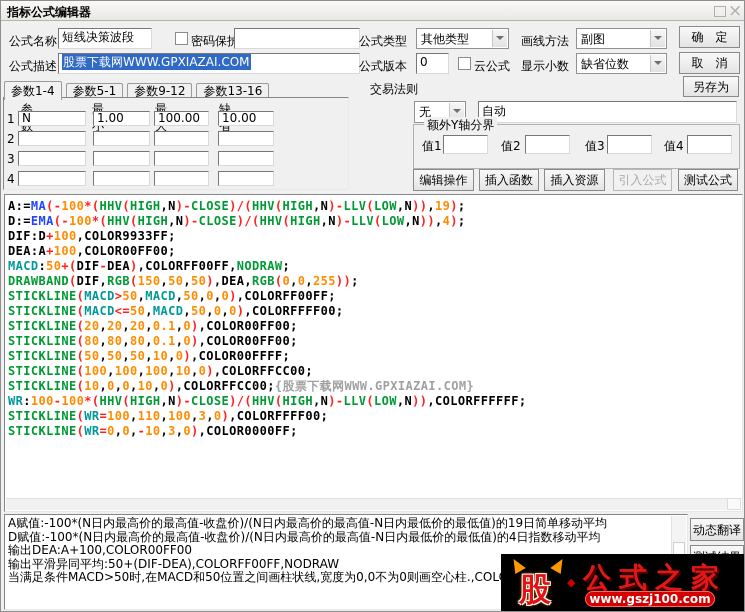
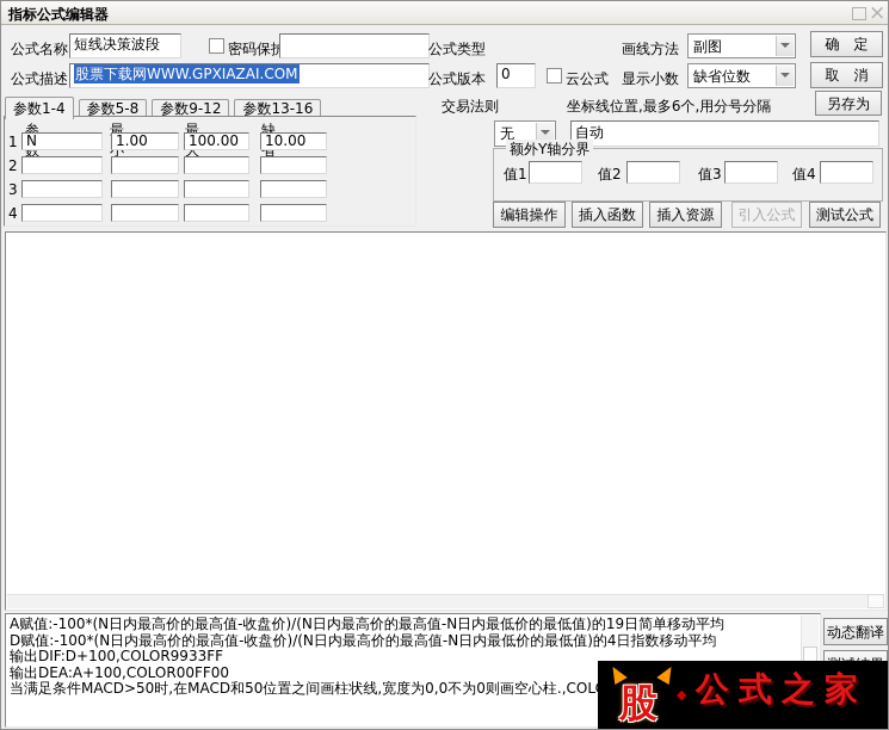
  指标公式编辑器
  ×
  公式名称
  短线决策波段
  密码保护
  公式类型
- 其他类型
  画线方法
  副图
  确 定
  公式描述
  股票下载网WWW.GPXIAZAI.COM
  公式版本
  0
  云公式
  显示小数
  缺省位数
  取 消
  另存为
- 参数1-4 参数5-1 参数9-12 参数13-16
+ 参数1-4 参数5-8 参数9-12 参数13-16
  参数
  最小
  最大
  缺省
  1
  N
  1.00
  100.00
  10.00
  2
  3
  4
  交易法则
+ 坐标线位置,最多6个,用分号分隔
  无
  自动
  额外Y轴分界
  值1
  值2
  值3
  值4
  编辑操作
  插入函数
  插入资源
  引入公式
  测试公式
- A:=MA(-100*(HHV(HIGH,N)-CLOSE)/(HHV(HIGH,N)-LLV(LOW,N)),19);
- D:=EMA(-100*(HHV(HIGH,N)-CLOSE)/(HHV(HIGH,N)-LLV(LOW,N)),4);
- DIF:D+100,COLOR9933FF;
- DEA:A+100,COLOR00FF00;
- MACD:50+(DIF-DEA),COLORFF00FF,NODRAW;
- DRAWBAND(DIF,RGB(150,50,50),DEA,RGB(0,0,255));
- STICKLINE(MACD>50,MACD,50,0,0),COLORFF00FF;
- STICKLINE(MACD<=50,MACD,50,0,0),COLORFFFF00;
- STICKLINE(20,20,20,0.1,0),COLOR00FF00;
- STICKLINE(80,80,80,0.1,0),COLOR00FF00;
- STICKLINE(50,50,50,10,0),COLOR00FFFF;
- STICKLINE(100,100,100,10,0),COLORFFCC00;
- STICKLINE(10,0,0,10,0),COLORFFCC00;{股票下载网WWW.GPXIAZAI.COM}
- WR:100-100*(HHV(HIGH,N)-CLOSE)/(HHV(HIGH,N)-LLV(LOW,N)),COLORFFFFFF;
- STICKLINE(WR=100,110,100,3,0),COLORFFFF00;
- STICKLINE(WR=0,0,-10,3,0),COLOR0000FF;
  A赋值:-100*(N日内最高价的最高值-收盘价)/(N日内最高价的最高值-N日内最低价的最低值)的19日简单移动平均
  D赋值:-100*(N日内最高价的最高值-收盘价)/(N日内最高价的最高值-N日内最低价的最低值)的4日指数移动平均
+ 输出DIF:D+100,COLOR9933FF
  输出DEA:A+100,COLOR00FF00
- 输出平滑异同平均:50+(DIF-DEA),COLORFF00FF,NODRAW
  当满足条件MACD>50时,在MACD和50位置之间画柱状线,宽度为0,0不为0则画空心柱.,COL
  动态翻译
  股
  ◆
  公式之家
- www.gszj100.com
